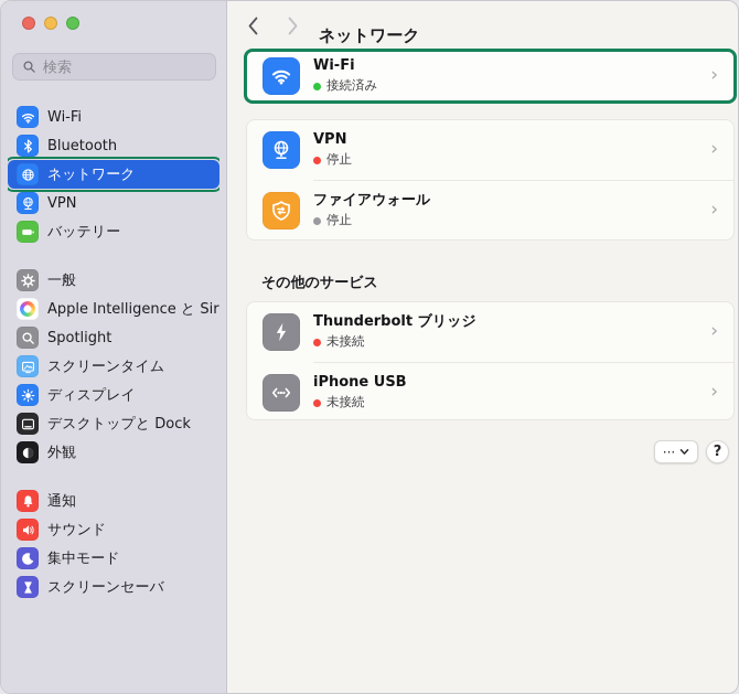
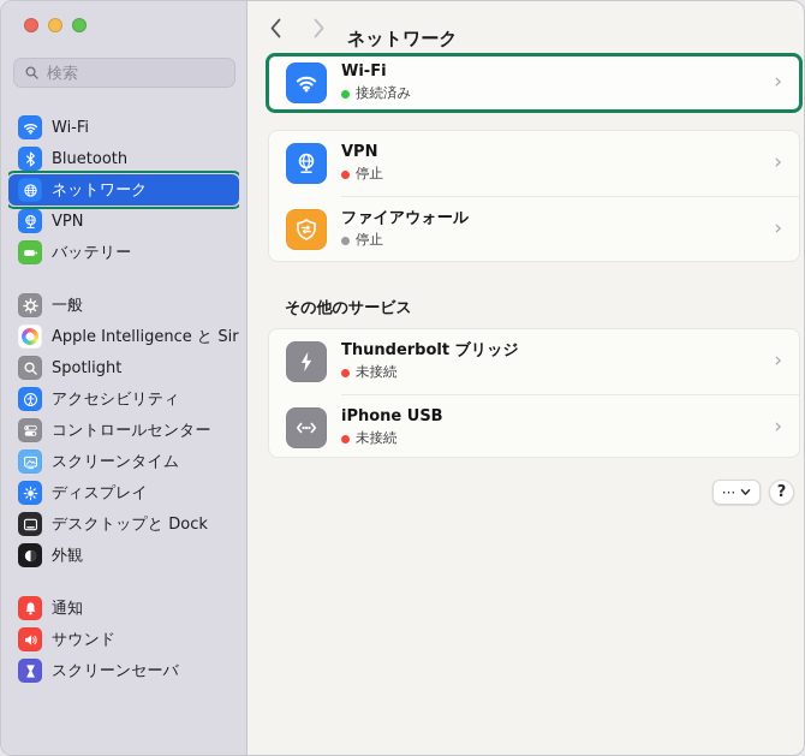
  検索
  Wi-Fi
  Bluetooth
  ネットワーク
  VPN
  バッテリー
  一般
  Apple Intelligence と Sir
  Spotlight
+ アクセシビリティ
+ コントロールセンター
  スクリーンタイム
  ディスプレイ
  デスクトップと Dock
  外観
  通知
  サウンド
- 集中モード
  スクリーンセーバ
  ネットワーク
  Wi-Fi
  接続済み
  ›
  VPN
  停止
  ›
  ファイアウォール
  停止
  ›
  その他のサービス
  Thunderbolt ブリッジ
  未接続
  ›
  iPhone USB
  未接続
  ›
  ···
  ?
